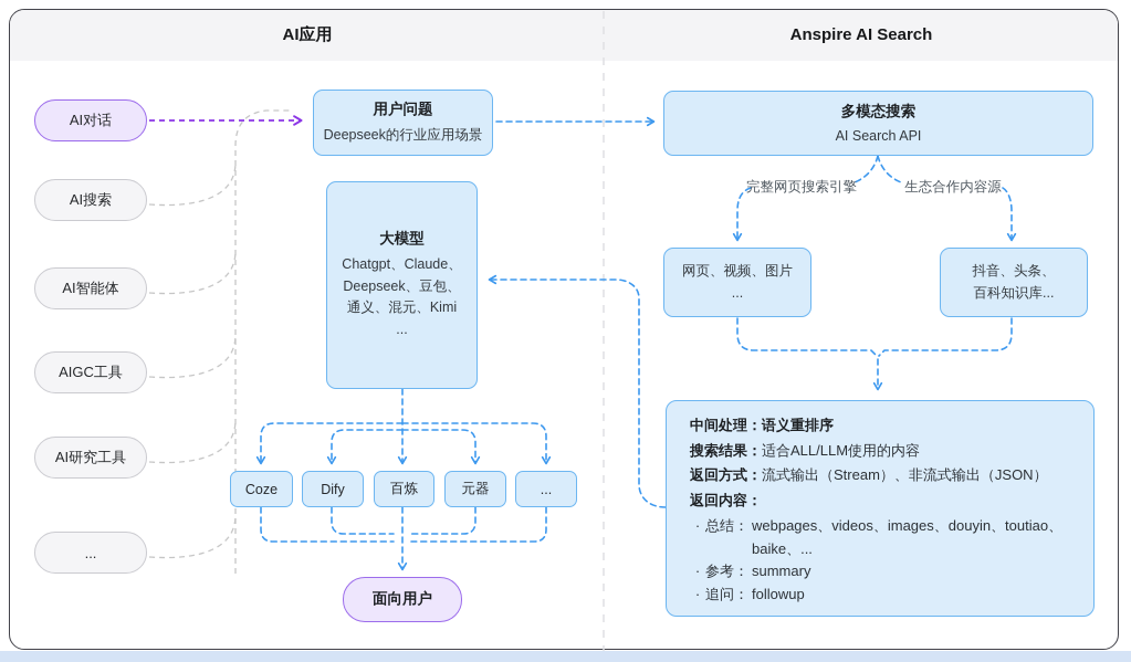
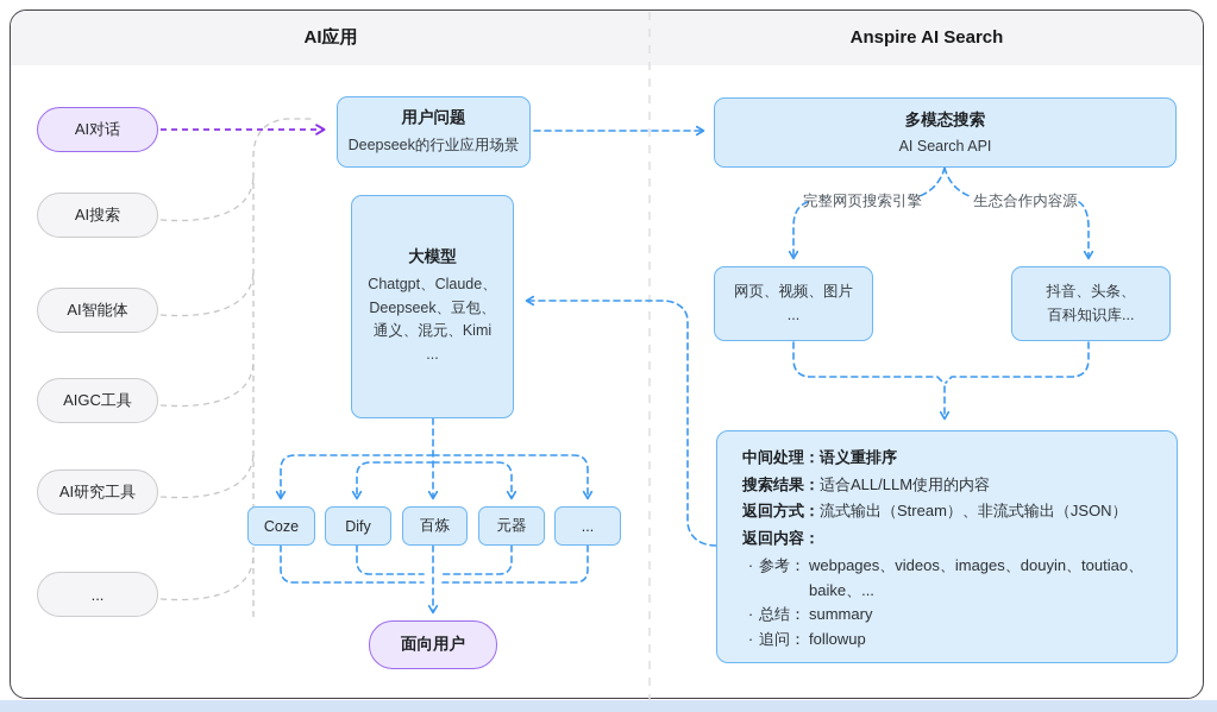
  AI应用
  Anspire AI Search
  AI对话
  AI搜索
  AI智能体
  AIGC工具
  AI研究工具
  ...
  用户问题
  Deepseek的行业应用场景
  大模型
  Chatgpt、Claude、
  Deepseek、豆包、
  通义、混元、Kimi
  ...
  Coze
  Dify
  百炼
  元器
  ...
  面向用户
  多模态搜索
  AI Search API
  完整网页搜索引擎
  生态合作内容源
  网页、视频、图片
  ...
  抖音、头条、
  百科知识库...
  中间处理：语义重排序
  搜索结果：适合ALL/LLM使用的内容
  返回方式：流式输出（Stream）、非流式输出（JSON）
  返回内容：
  ·
- 总结：
+ 参考：
  webpages、videos、images、douyin、toutiao、
  baike、...
  ·
- 参考：
+ 总结：
  summary
  ·
  追问：
  followup
